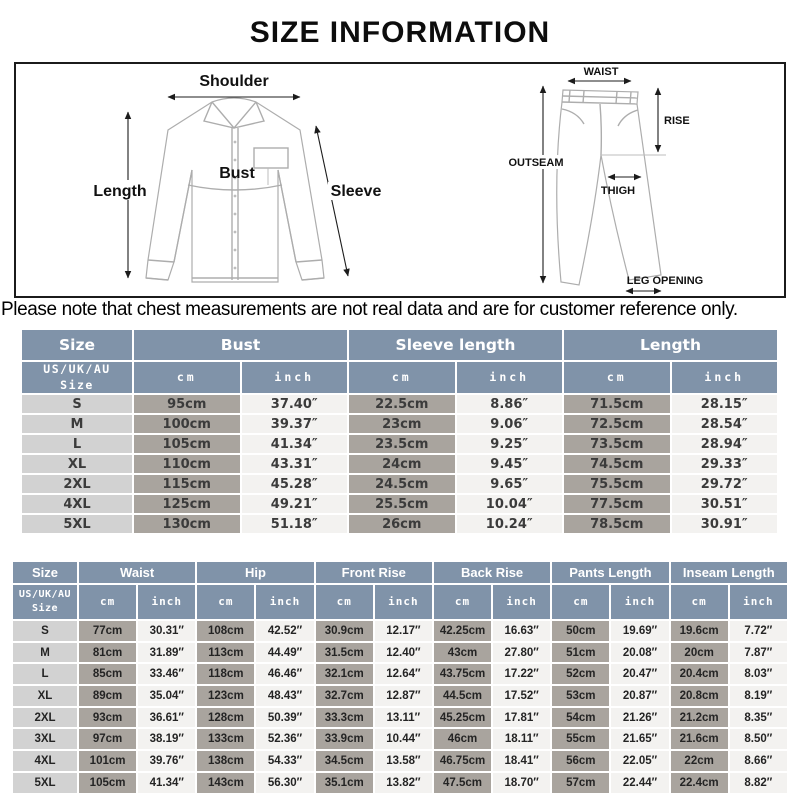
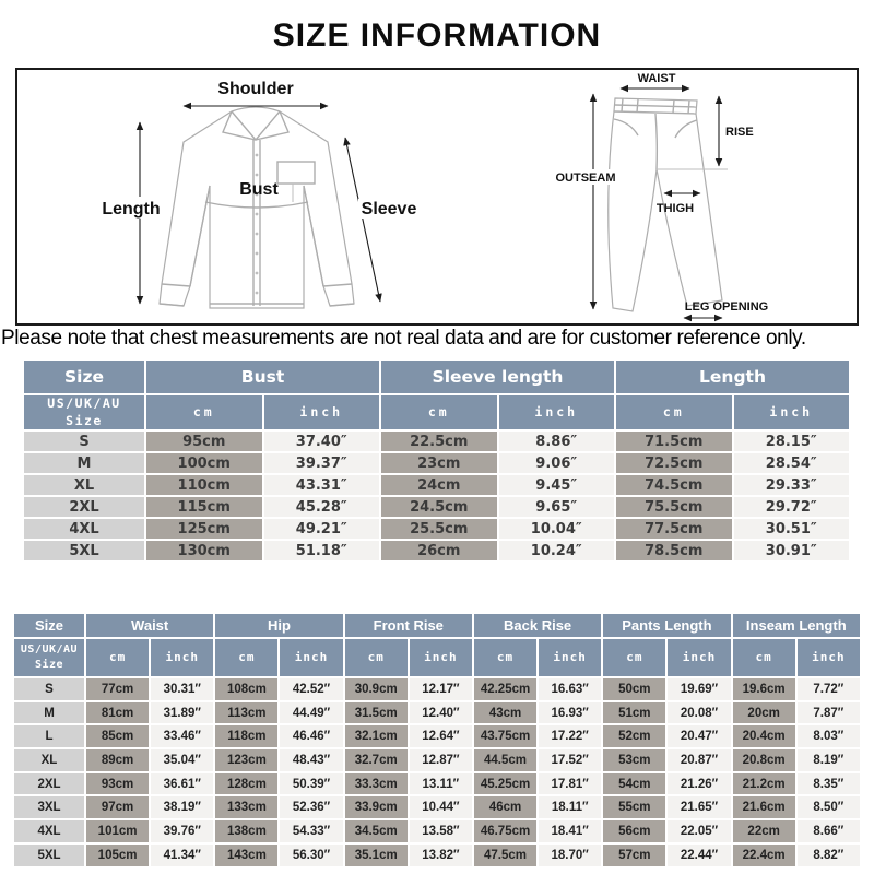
  SIZE INFORMATION
  Shoulder
  Length
  Bust
  Sleeve
  WAIST
  RISE
  OUTSEAM
  THIGH
  LEG OPENING
  Please note that chest measurements are not real data and are for customer reference only.
  Size	Bust	Sleeve length	Length
  US/UK/AU Size	cm	inch	cm	inch	cm	inch
  S	95cm	37.40″	22.5cm	8.86″	71.5cm	28.15″
  M	100cm	39.37″	23cm	9.06″	72.5cm	28.54″
- L	105cm	41.34″	23.5cm	9.25″	73.5cm	28.94″
  XL	110cm	43.31″	24cm	9.45″	74.5cm	29.33″
  2XL	115cm	45.28″	24.5cm	9.65″	75.5cm	29.72″
  4XL	125cm	49.21″	25.5cm	10.04″	77.5cm	30.51″
  5XL	130cm	51.18″	26cm	10.24″	78.5cm	30.91″
  Size	Waist	Hip	Front Rise	Back Rise	Pants Length	Inseam Length
  US/UK/AU Size	cm	inch	cm	inch	cm	inch	cm	inch	cm	inch	cm	inch
  S	77cm	30.31″	108cm	42.52″	30.9cm	12.17″	42.25cm	16.63″	50cm	19.69″	19.6cm	7.72″
- M	81cm	31.89″	113cm	44.49″	31.5cm	12.40″	43cm	27.80″	51cm	20.08″	20cm	7.87″
+ M	81cm	31.89″	113cm	44.49″	31.5cm	12.40″	43cm	16.93″	51cm	20.08″	20cm	7.87″
  L	85cm	33.46″	118cm	46.46″	32.1cm	12.64″	43.75cm	17.22″	52cm	20.47″	20.4cm	8.03″
  XL	89cm	35.04″	123cm	48.43″	32.7cm	12.87″	44.5cm	17.52″	53cm	20.87″	20.8cm	8.19″
  2XL	93cm	36.61″	128cm	50.39″	33.3cm	13.11″	45.25cm	17.81″	54cm	21.26″	21.2cm	8.35″
  3XL	97cm	38.19″	133cm	52.36″	33.9cm	10.44″	46cm	18.11″	55cm	21.65″	21.6cm	8.50″
  4XL	101cm	39.76″	138cm	54.33″	34.5cm	13.58″	46.75cm	18.41″	56cm	22.05″	22cm	8.66″
  5XL	105cm	41.34″	143cm	56.30″	35.1cm	13.82″	47.5cm	18.70″	57cm	22.44″	22.4cm	8.82″
